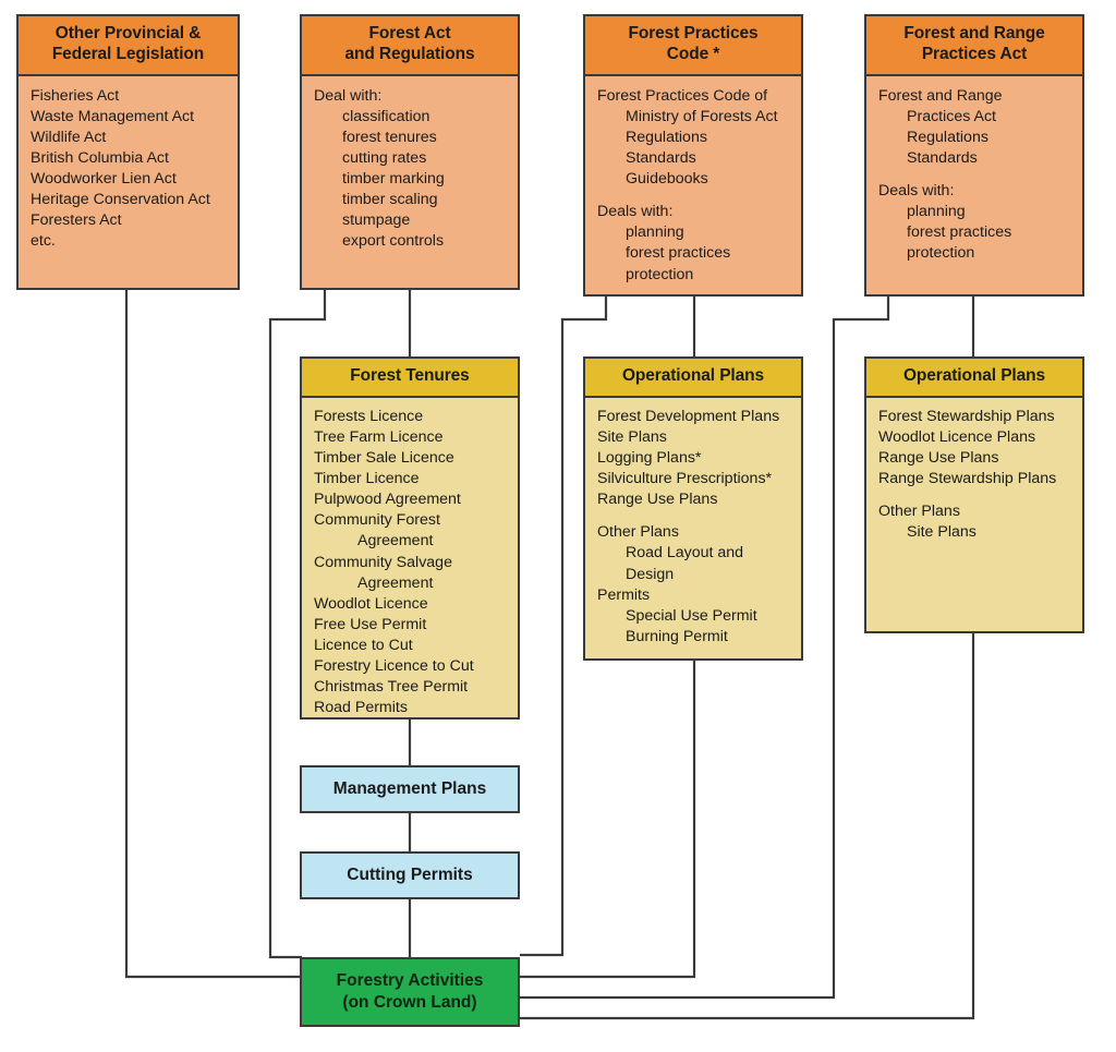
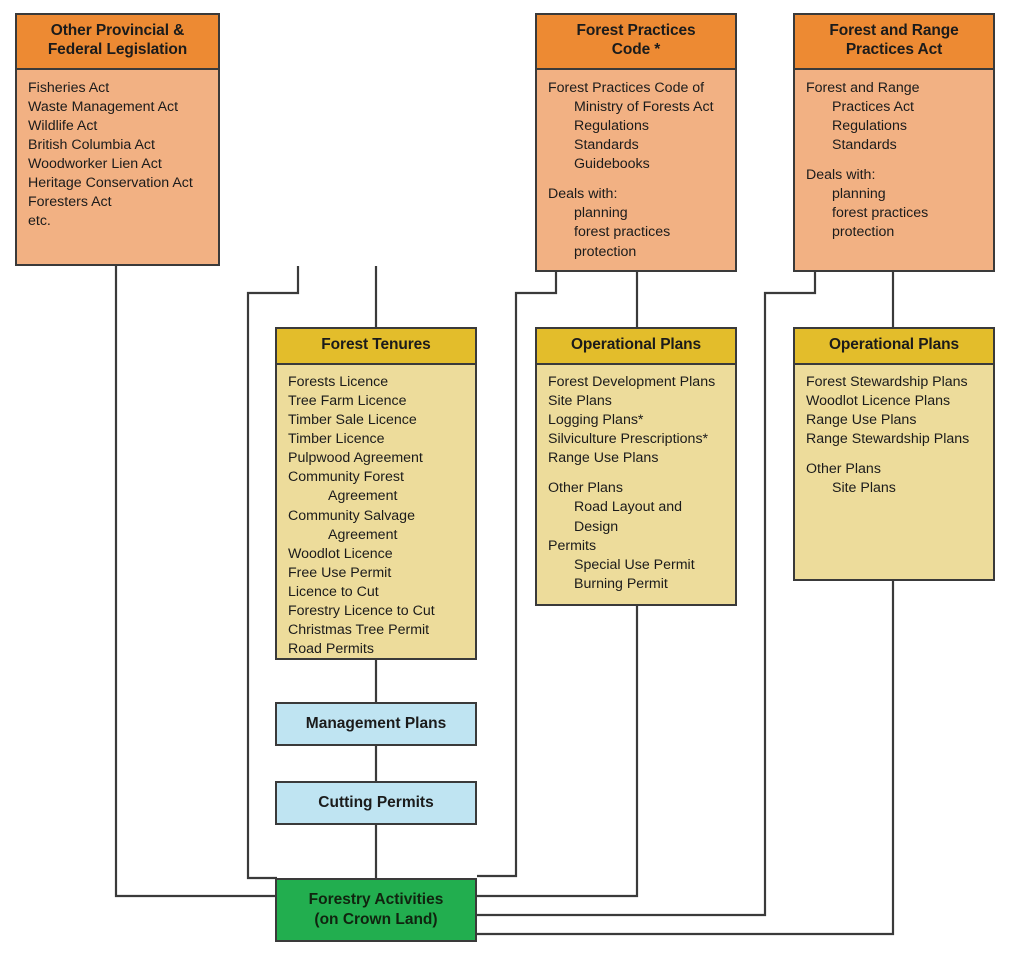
  Other Provincial &
  Federal Legislation
  Fisheries Act
  Waste Management Act
  Wildlife Act
  British Columbia Act
  Woodworker Lien Act
  Heritage Conservation Act
  Foresters Act
  etc.
- Forest Act
- and Regulations
- Deal with:
- classification
- forest tenures
- cutting rates
- timber marking
- timber scaling
- stumpage
- export controls
  Forest Practices
  Code *
  Forest Practices Code of
  Ministry of Forests Act
  Regulations
  Standards
  Guidebooks
  Deals with:
  planning
  forest practices
  protection
  Forest and Range
  Practices Act
  Forest and Range
  Practices Act
  Regulations
  Standards
  Deals with:
  planning
  forest practices
  protection
  Forest Tenures
  Forests Licence
  Tree Farm Licence
  Timber Sale Licence
  Timber Licence
  Pulpwood Agreement
  Community Forest
  Agreement
  Community Salvage
  Agreement
  Woodlot Licence
  Free Use Permit
  Licence to Cut
  Forestry Licence to Cut
  Christmas Tree Permit
  Road Permits
  Operational Plans
  Forest Development Plans
  Site Plans
  Logging Plans*
  Silviculture Prescriptions*
  Range Use Plans
  Other Plans
  Road Layout and
  Design
  Permits
  Special Use Permit
  Burning Permit
  Operational Plans
  Forest Stewardship Plans
  Woodlot Licence Plans
  Range Use Plans
  Range Stewardship Plans
  Other Plans
  Site Plans
  Management Plans
  Cutting Permits
  Forestry Activities
  (on Crown Land)
